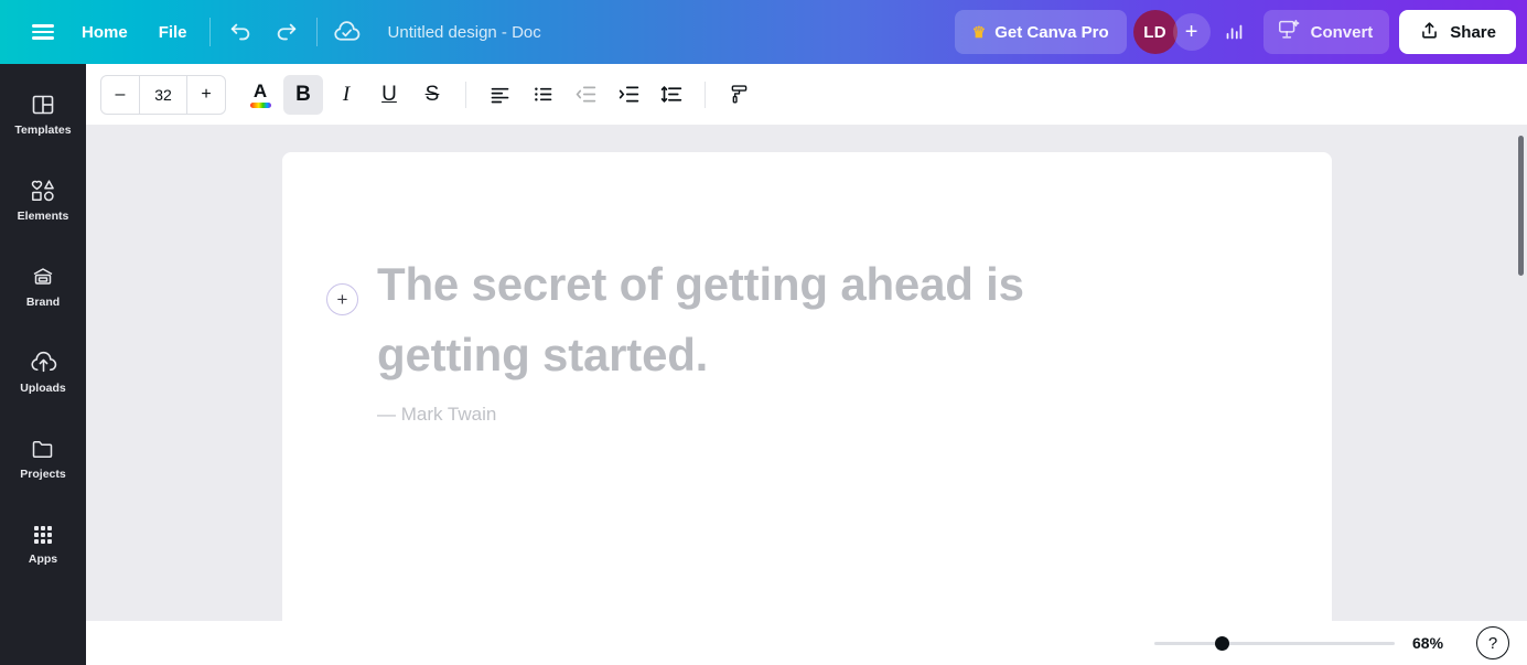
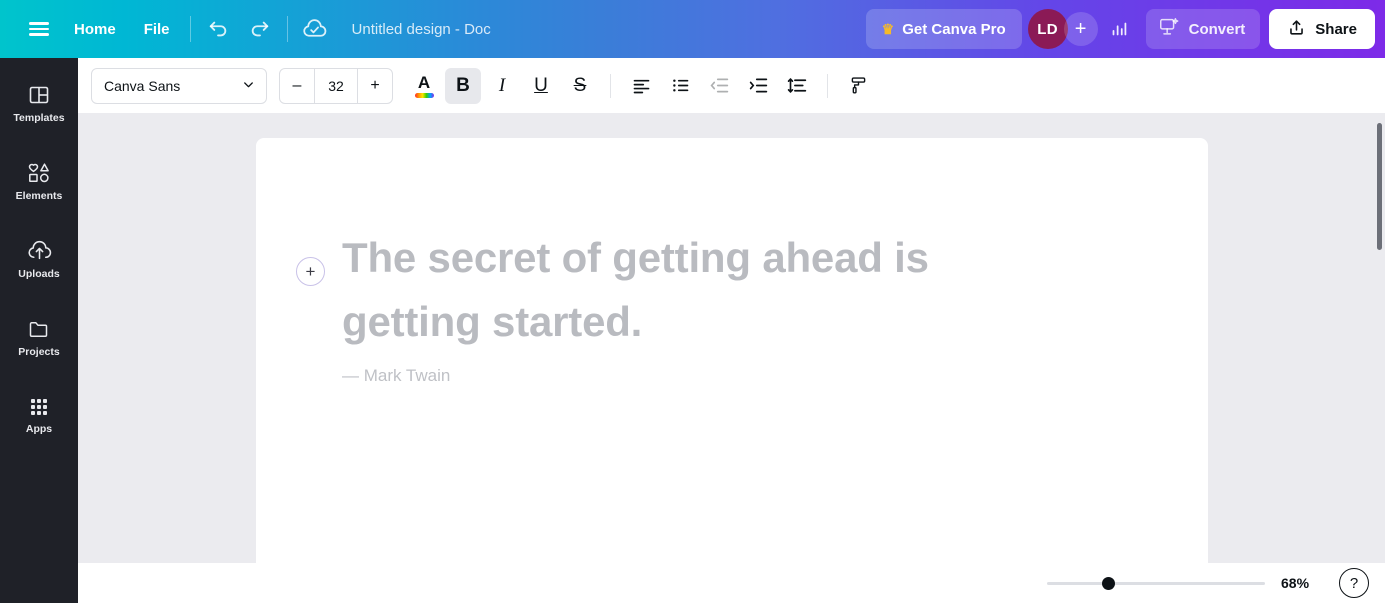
  Home
  File
  Untitled design - Doc
  ♛
  Get Canva Pro
  LD
  +
  Convert
  Share
  Templates
  Elements
- Brand
  Uploads
  Projects
  Apps
+ Canva Sans
  –
  32
  +
  A
  B
  I
  U
  S
  +
  The secret of getting ahead is getting started.
  — Mark Twain
  68%
  ?
